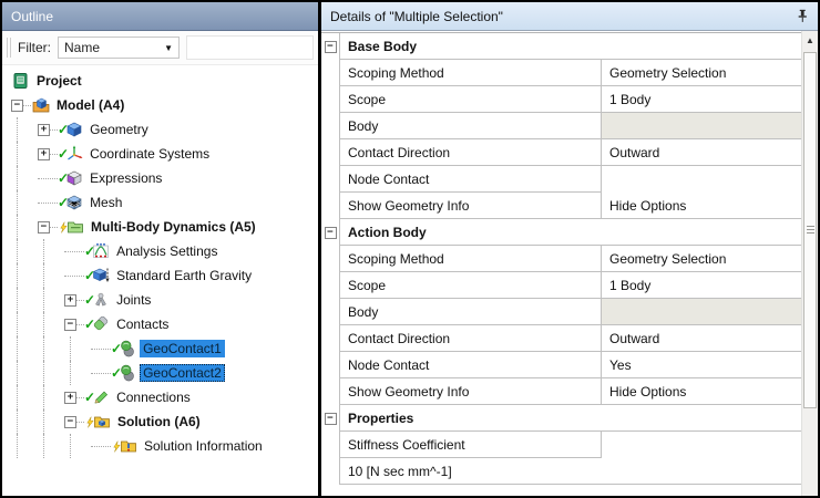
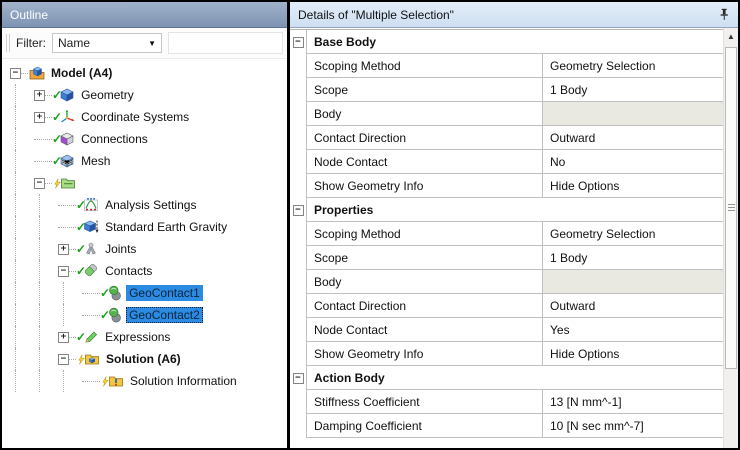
  Outline
  Filter:
  Name
  ▼
- Project
  −
  Model (A4)
  +
  ✓
  Geometry
  +
  ✓
  Coordinate Systems
  ✓
- Expressions
+ Connections
  ✓
  Mesh
  −
- Multi-Body Dynamics (A5)
  ✓
  Analysis Settings
  ✓
  Standard Earth Gravity
  +
  ✓
  Joints
  −
  ✓
  Contacts
  ✓
  GeoContact1
  ✓
  GeoContact2
  +
  ✓
- Connections
+ Expressions
  −
  Solution (A6)
  Solution Information
  Details of "Multiple Selection"
  −
  Base Body
  Scoping Method
  Geometry Selection
  Scope
  1 Body
  Body
  Contact Direction
  Outward
  Node Contact
+ No
  Show Geometry Info
  Hide Options
  −
- Action Body
+ Properties
  Scoping Method
  Geometry Selection
  Scope
  1 Body
  Body
  Contact Direction
  Outward
  Node Contact
  Yes
  Show Geometry Info
  Hide Options
  −
- Properties
+ Action Body
  Stiffness Coefficient
+ 13 [N mm^-1]
+ Damping Coefficient
- 10 [N sec mm^-1]
+ 10 [N sec mm^-7]
  ▲
